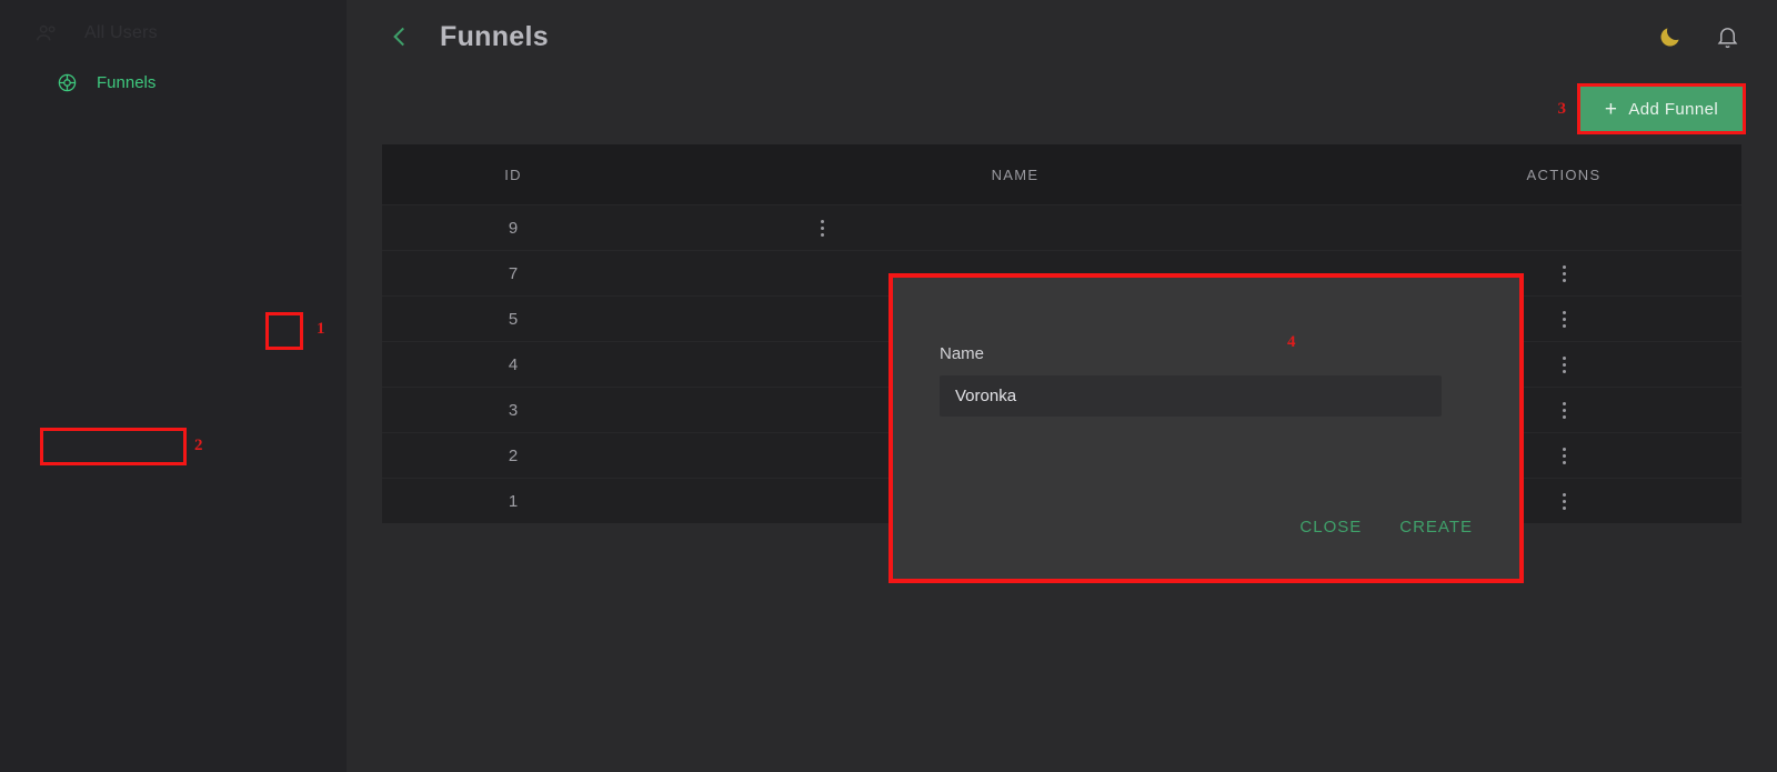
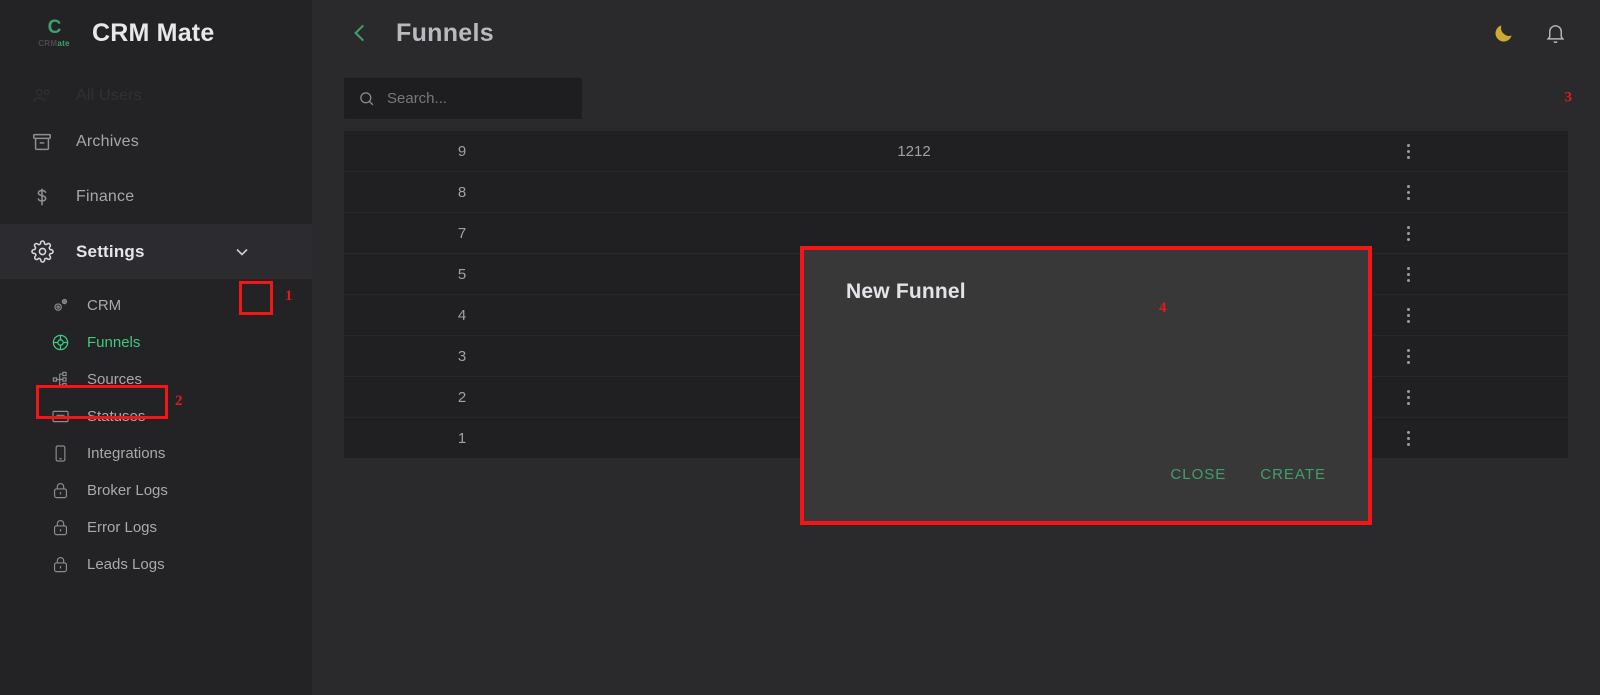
+ C
+ CRMate
+ CRM Mate
+ Archives
+ Finance
+ Settings
+ CRM
  Funnels
+ Sources
+ Statuses
+ Integrations
+ Broker Logs
+ Error Logs
+ Leads Logs
  1
  2
  Funnels
+ Search...
  3
- +
- Add Funnel
- ID
- NAME
- ACTIONS
  9
+ 1212
+ 8
  7
  5
  4
  3
  2
  1
+ New Funnel
  4
- Name
- Voronka
  CLOSE
  CREATE
